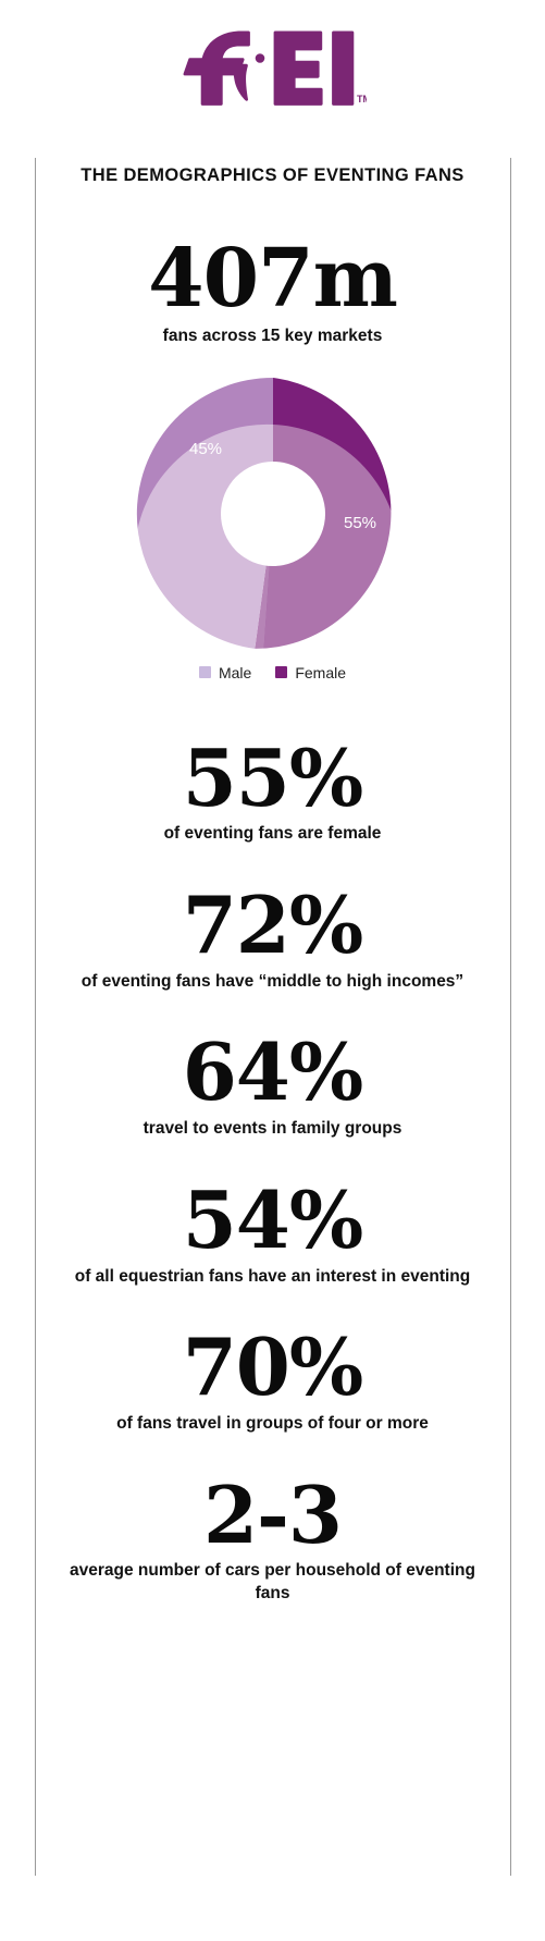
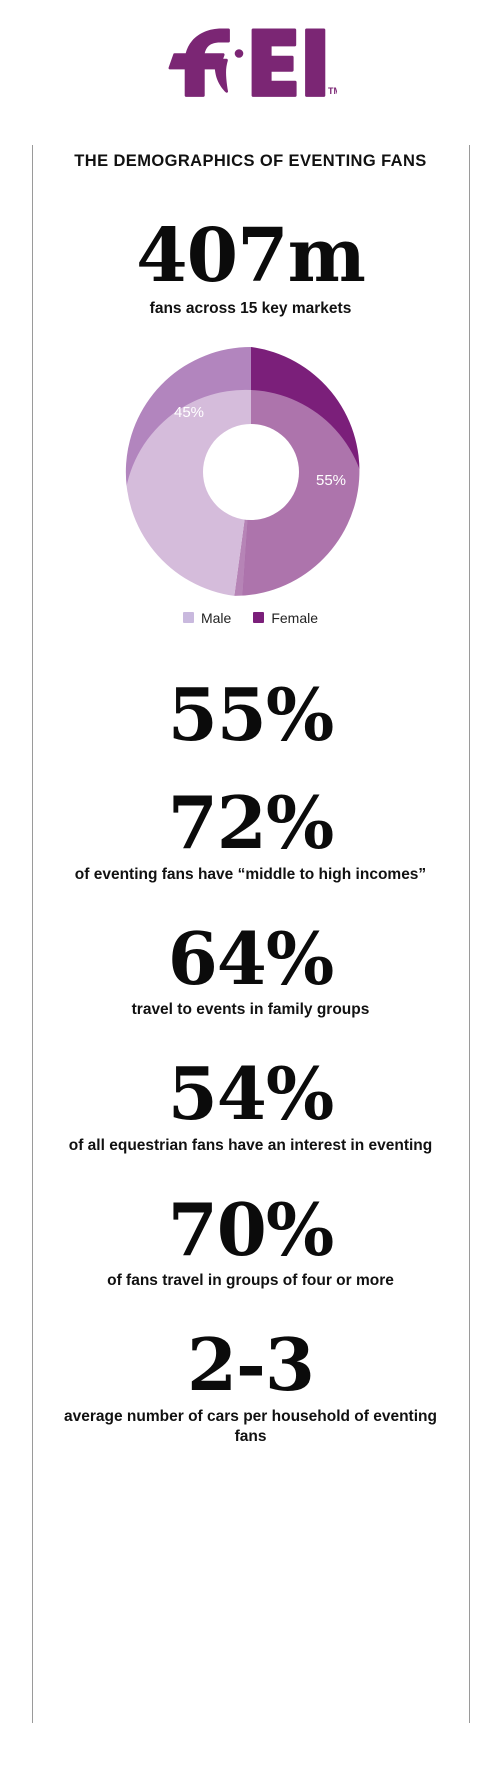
  THE DEMOGRAPHICS OF EVENTING FANS
  407m
  fans across 15 key markets
  45%
  55%
  Male
  Female
  55%
- of eventing fans are female
  72%
  of eventing fans have “middle to high incomes”
  64%
  travel to events in family groups
  54%
  of all equestrian fans have an interest in eventing
  70%
  of fans travel in groups of four or more
  2-3
  average number of cars per household of eventing fans
